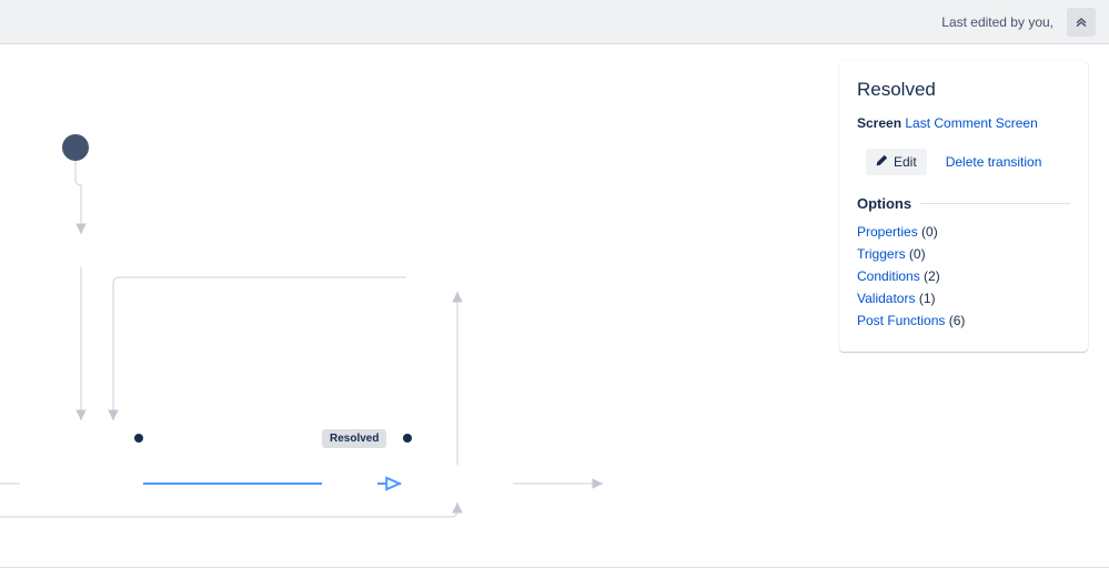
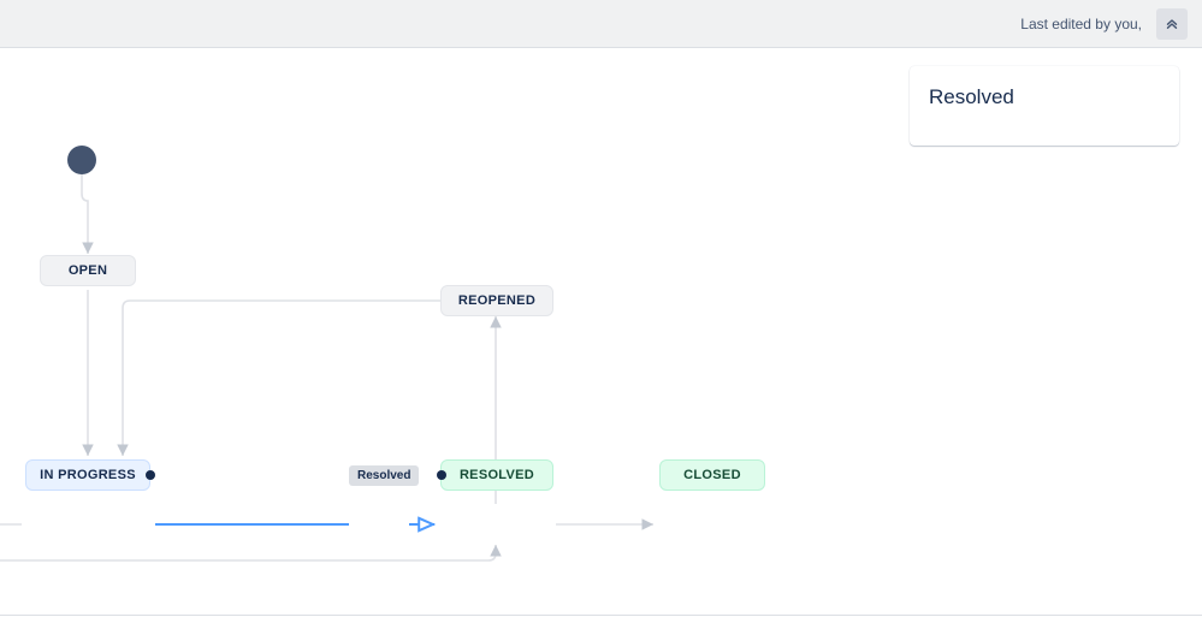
  Last edited by you,
+ OPEN
+ REOPENED
+ IN PROGRESS
+ RESOLVED
+ CLOSED
  Resolved
  Resolved
- Screen Last Comment Screen
- Edit
- Delete transition
- Options
- Properties (0)
- Triggers (0)
- Conditions (2)
- Validators (1)
- Post Functions (6)
